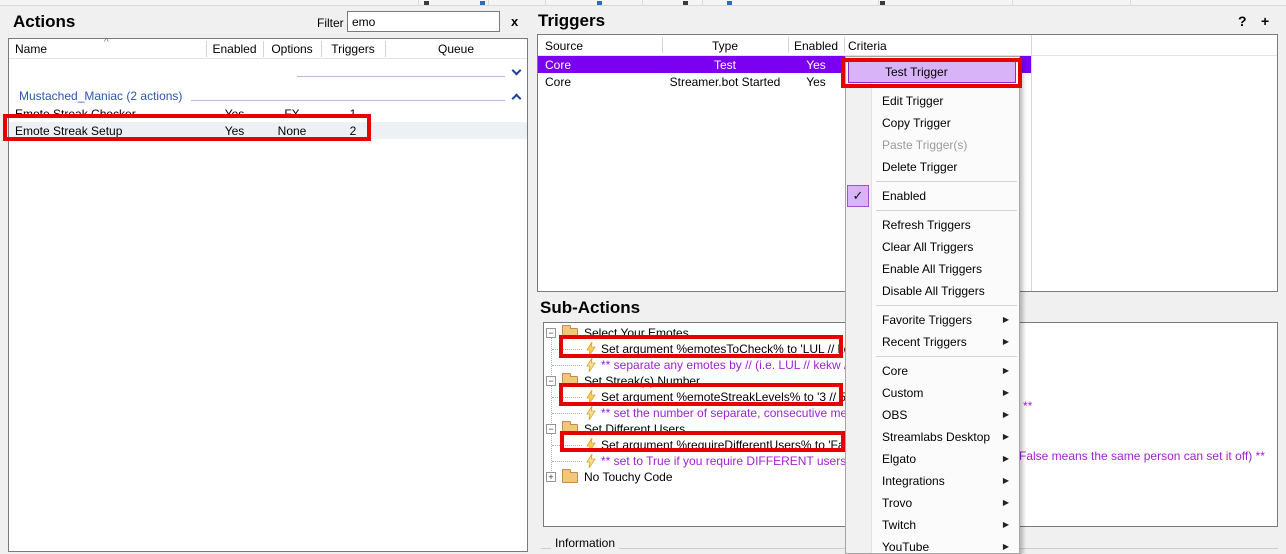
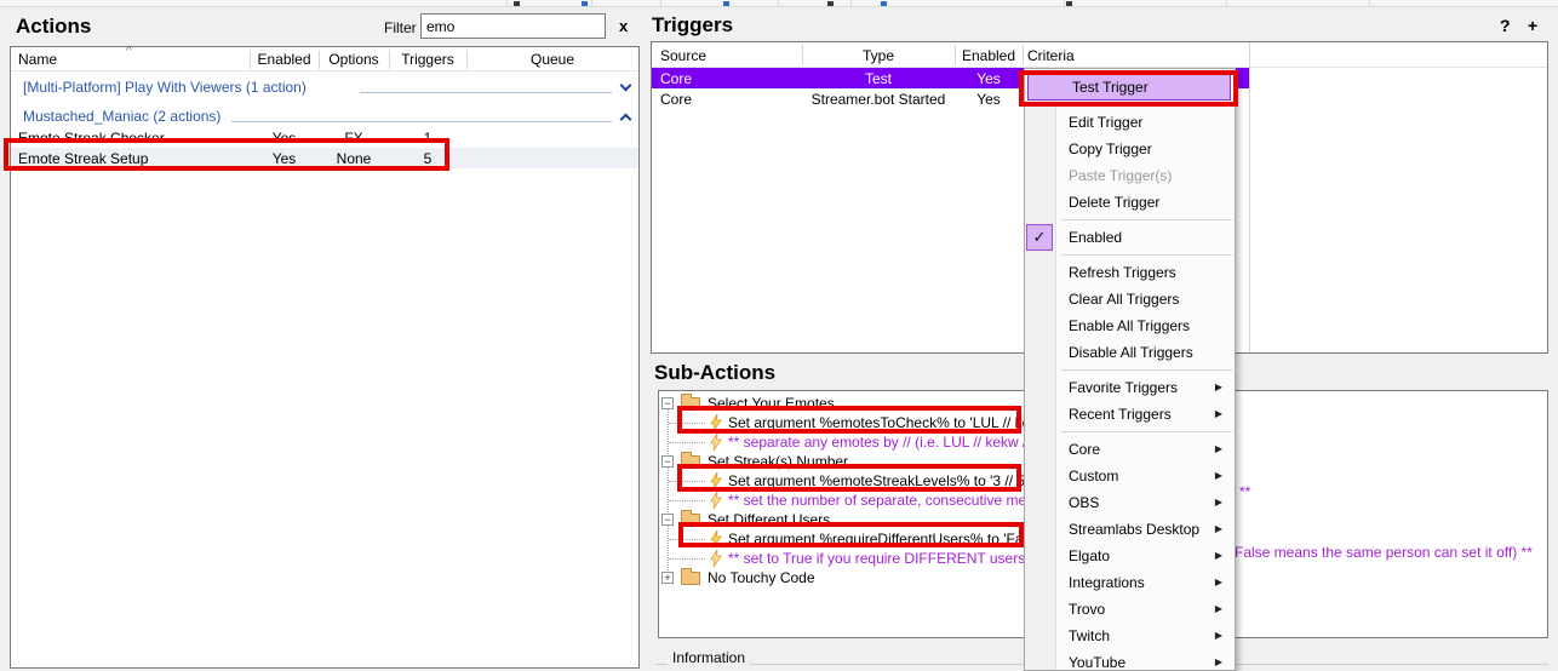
  Actions
  Filter
  emo
  x
  Name
  ^
  Enabled
  Options
  Triggers
  Queue
+ [Multi-Platform] Play With Viewers (1 action)
  Mustached_Maniac (2 actions)
  Emote Streak Checker
  Yes
  FX
  1
  Emote Streak Setup
  Yes
  None
- 2
+ 5
  Triggers
  ?
  +
  Source
  Type
  Enabled
  Criteria
  Core
  Test
  Yes
  Core
  Streamer.bot Started
  Yes
  Sub-Actions
  −
  Select Your Emotes
  Set argument %emotesToCheck% to 'LUL // k
  ** separate any emotes by // (i.e. LUL // kekw
  −
  Set Streak(s) Number
  Set argument %emoteStreakLevels% to '3 // 5
  ** set the number of separate, consecutive me
  −
  Set Different Users
  Set argument %requireDifferentUsers% to 'Fa
  ** set to True if you require DIFFERENT users
  +
  No Touchy Code
  **
  False means the same person can set it off) **
  Information
  Test Trigger
  Edit Trigger
  Copy Trigger
  Paste Trigger(s)
  Delete Trigger
  ✓
  Enabled
  Refresh Triggers
  Clear All Triggers
  Enable All Triggers
  Disable All Triggers
  Favorite Triggers
  ▶
  Recent Triggers
  ▶
  Core
  ▶
  Custom
  ▶
  OBS
  ▶
  Streamlabs Desktop
  ▶
  Elgato
  ▶
  Integrations
  ▶
  Trovo
  ▶
  Twitch
  ▶
  YouTube
  ▶
